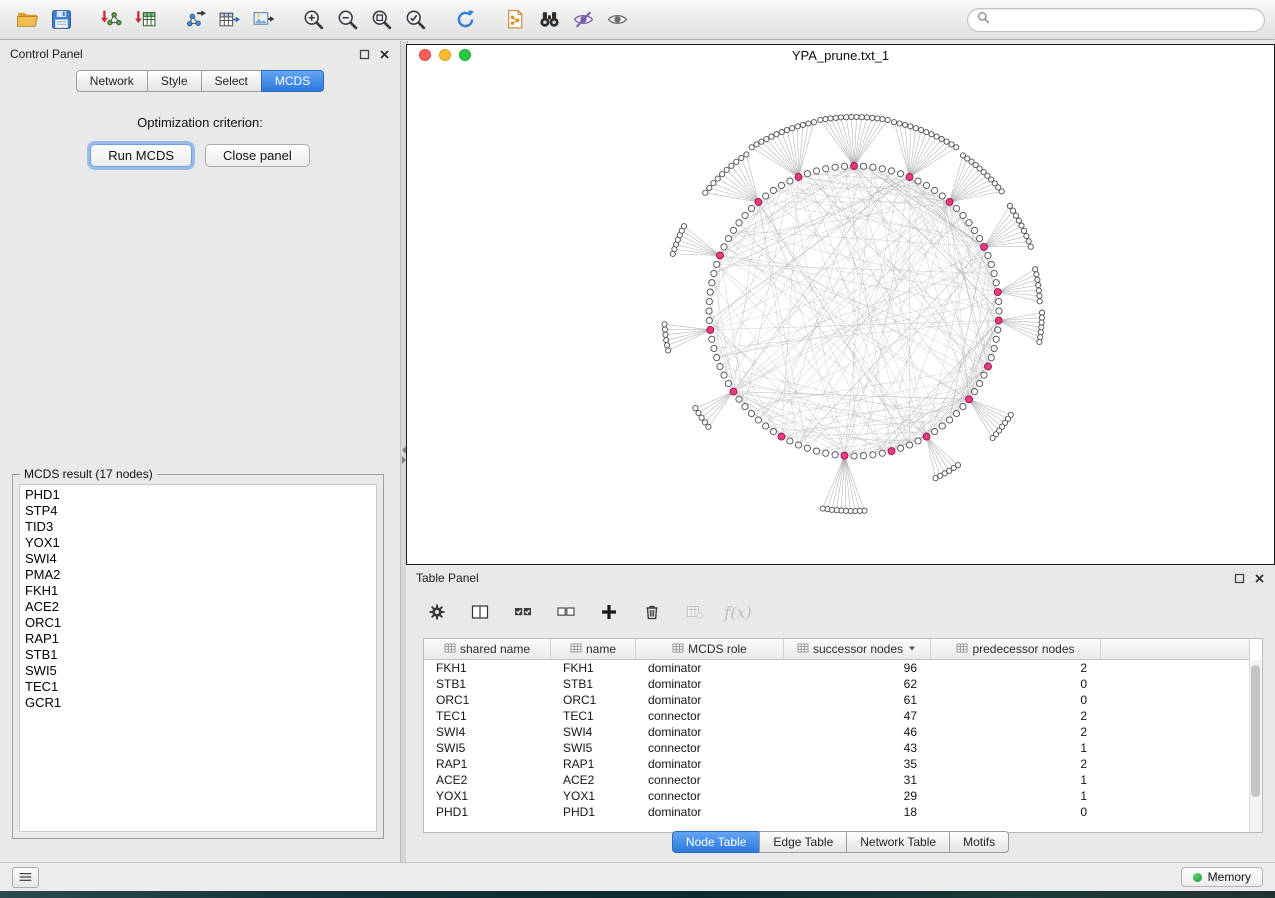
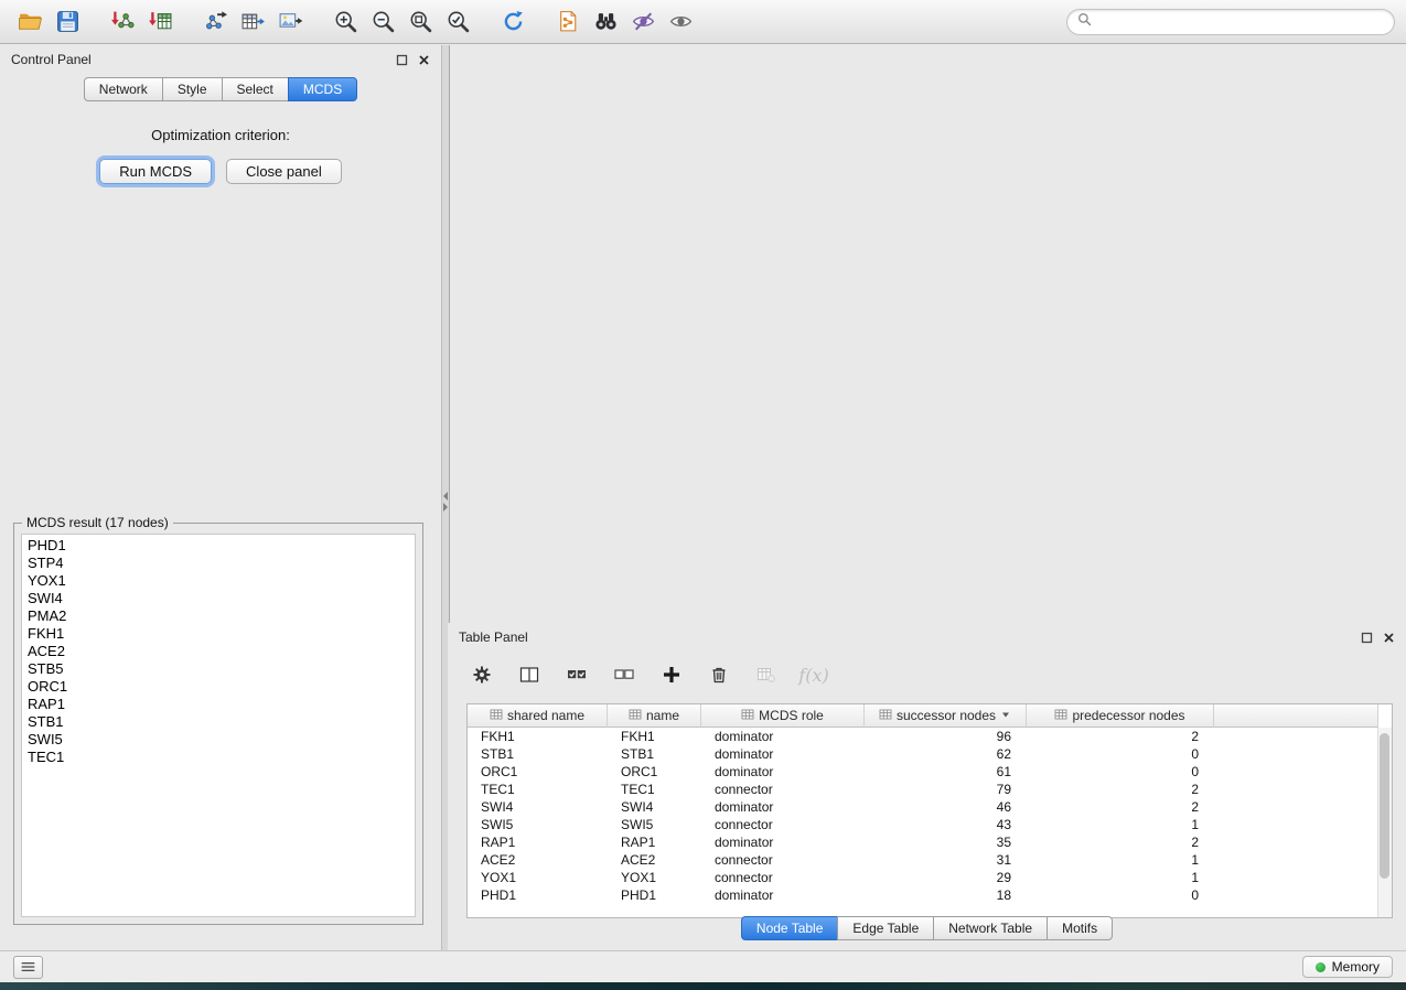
  Control Panel
  Network
  Style
  Select
  MCDS
  Optimization criterion:
  Run MCDS
  Close panel
  MCDS result (17 nodes)
  PHD1
  STP4
- TID3
  YOX1
  SWI4
  PMA2
  FKH1
  ACE2
+ STB5
  ORC1
  RAP1
  STB1
  SWI5
  TEC1
- GCR1
- YPA_prune.txt_1
  Table Panel
  f(x)
  shared name
  name
  MCDS role
  successor nodes
  predecessor nodes
  FKH1
  FKH1
  dominator
  96
  2
  STB1
  STB1
  dominator
  62
  0
  ORC1
  ORC1
  dominator
  61
  0
  TEC1
  TEC1
  connector
- 47
+ 79
  2
  SWI4
  SWI4
  dominator
  46
  2
  SWI5
  SWI5
  connector
  43
  1
  RAP1
  RAP1
  dominator
  35
  2
  ACE2
  ACE2
  connector
  31
  1
  YOX1
  YOX1
  connector
  29
  1
  PHD1
  PHD1
  dominator
  18
  0
  Node Table
  Edge Table
  Network Table
  Motifs
  Memory
